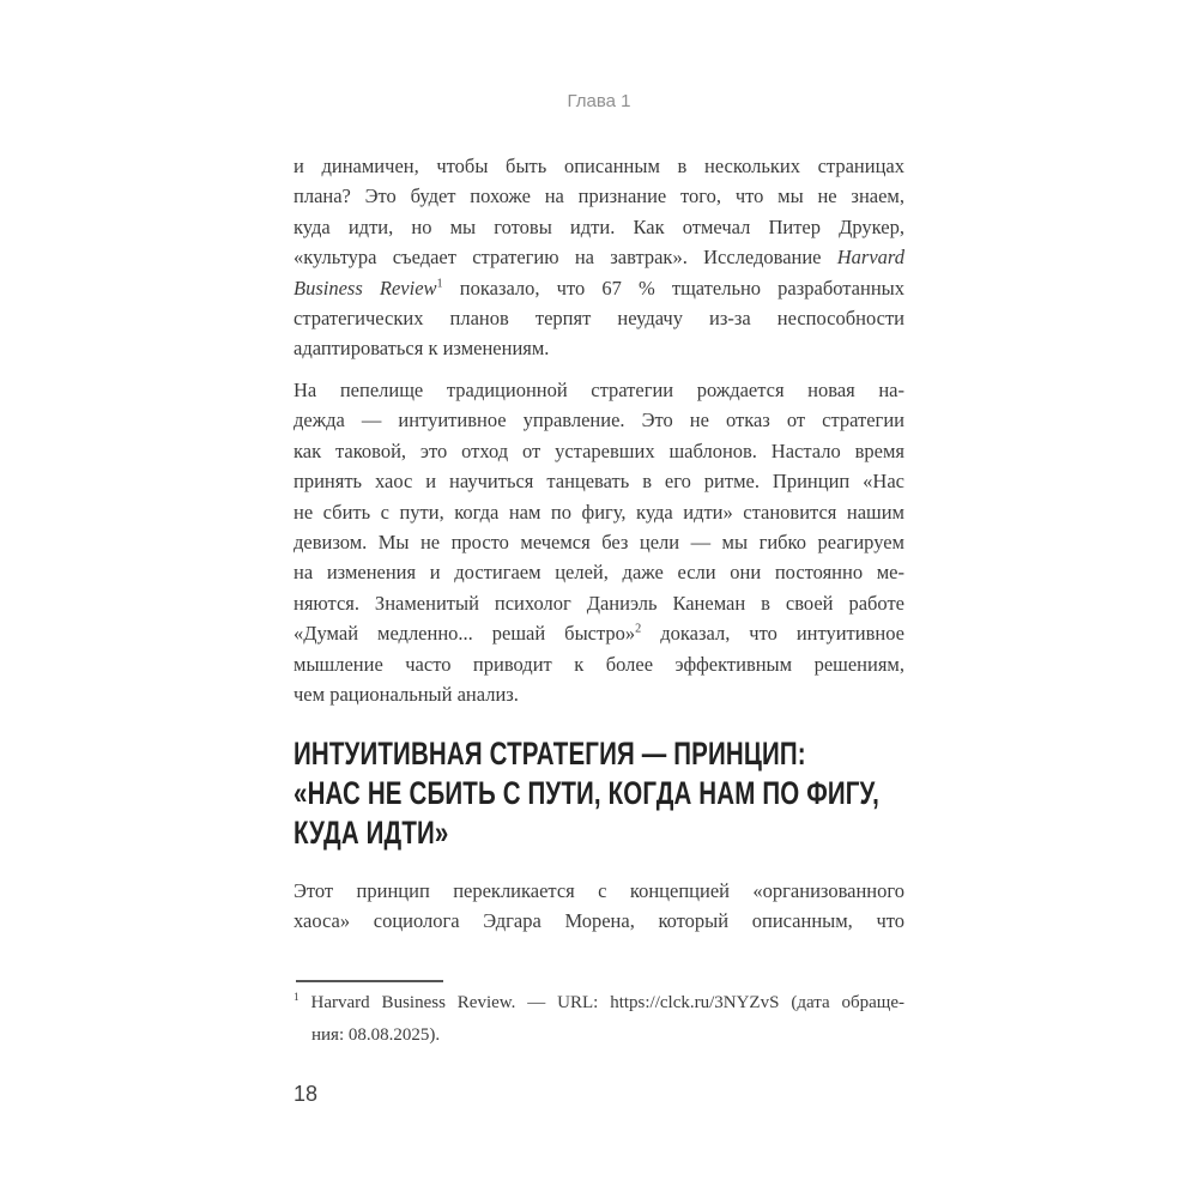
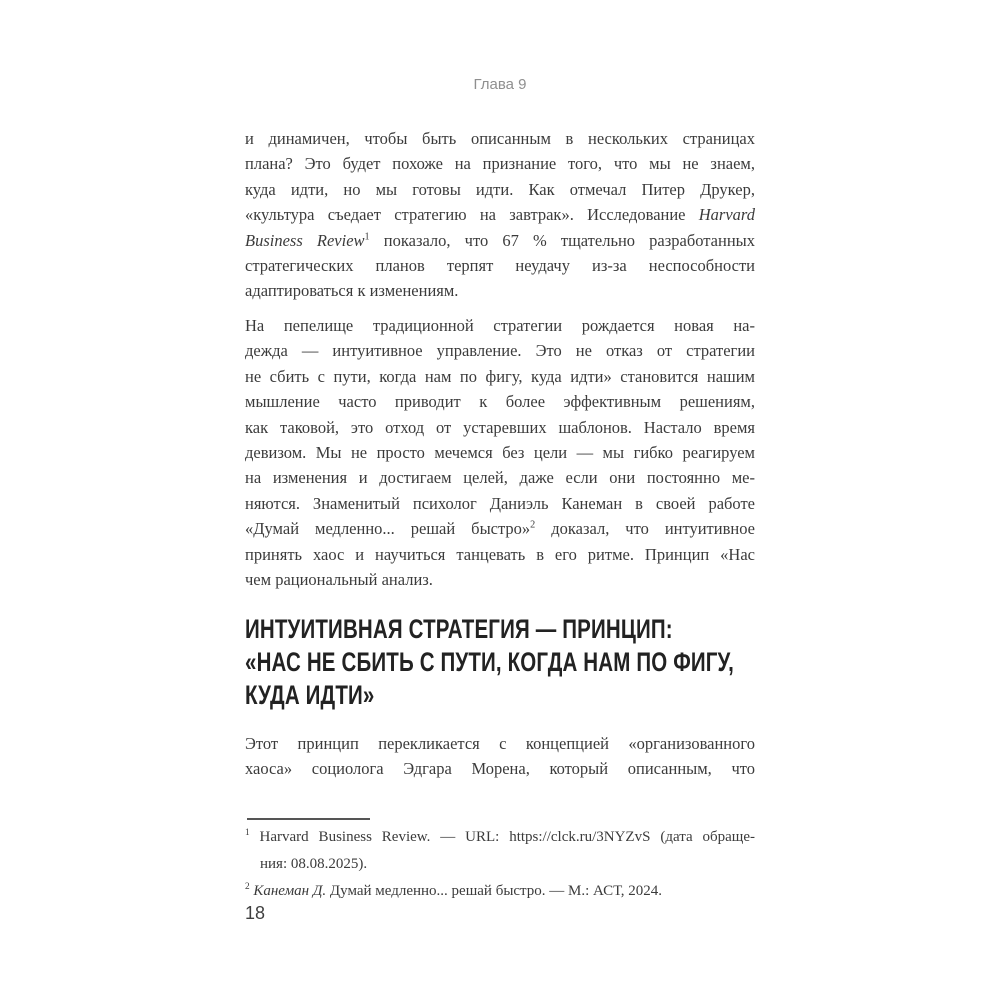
- Глава 1
+ Глава 9
  и динамичен, чтобы быть описанным в нескольких страницах
  плана? Это будет похоже на признание того, что мы не знаем,
  куда идти, но мы готовы идти. Как отмечал Питер Друкер,
  «культура съедает стратегию на завтрак». Исследование Harvard
  Business Review1 показало, что 67 % тщательно разработанных
  стратегических планов терпят неудачу из-за неспособности
  адаптироваться к изменениям.
  На пепелище традиционной стратегии рождается новая на-
  дежда — интуитивное управление. Это не отказ от стратегии
- как таковой, это отход от устаревших шаблонов. Настало время
+ не сбить с пути, когда нам по фигу, куда идти» становится нашим
- принять хаос и научиться танцевать в его ритме. Принцип «Нас
+ мышление часто приводит к более эффективным решениям,
- не сбить с пути, когда нам по фигу, куда идти» становится нашим
+ как таковой, это отход от устаревших шаблонов. Настало время
  девизом. Мы не просто мечемся без цели — мы гибко реагируем
  на изменения и достигаем целей, даже если они постоянно ме-
  няются. Знаменитый психолог Даниэль Канеман в своей работе
  «Думай медленно... решай быстро»2 доказал, что интуитивное
- мышление часто приводит к более эффективным решениям,
+ принять хаос и научиться танцевать в его ритме. Принцип «Нас
  чем рациональный анализ.
  ИНТУИТИВНАЯ СТРАТЕГИЯ — ПРИНЦИП:
  «НАС НЕ СБИТЬ С ПУТИ, КОГДА НАМ ПО ФИГУ,
  КУДА ИДТИ»
  Этот принцип перекликается с концепцией «организованного
  хаоса» социолога Эдгара Морена, который описанным, что
  1 Harvard Business Review. — URL: https://clck.ru/3NYZvS (дата обраще-
  ния: 08.08.2025).
+ 2 Канеман Д. Думай медленно... решай быстро. — М.: АСТ, 2024.
  18
